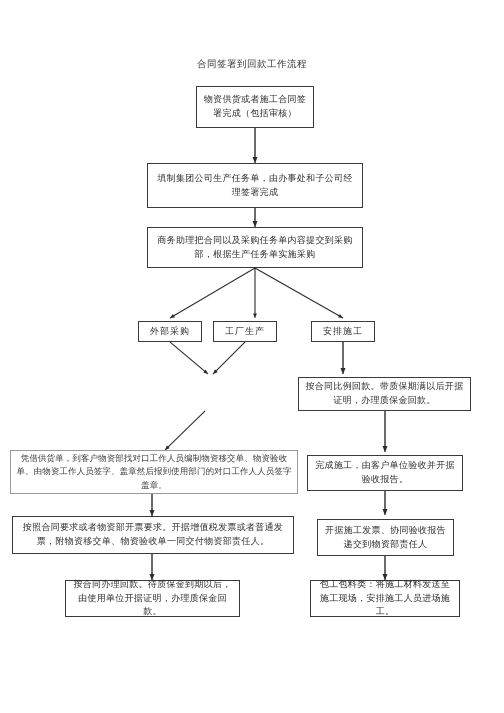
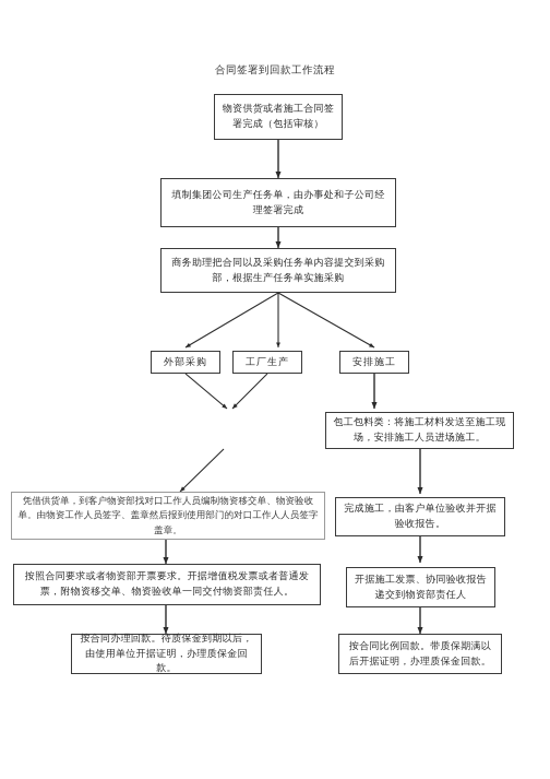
  合同签署到回款工作流程
  物资供货或者施工合同签署完成（包括审核）
  填制集团公司生产任务单，由办事处和子公司经理签署完成
  商务助理把合同以及采购任务单内容提交到采购部，根据生产任务单实施采购
  外部采购
  工厂生产
  安排施工
- 按合同比例回款。带质保期满以后开据证明，办理质保金回款。
+ 包工包料类：将施工材料发送至施工现场，安排施工人员进场施工。
  凭借供货单，到客户物资部找对口工作人员编制物资移交单、物资验收单。由物资工作人员签字、盖章然后报到使用部门的对口工作人人员签字盖章。
  完成施工，由客户单位验收并开据验收报告。
  按照合同要求或者物资部开票要求。开据增值税发票或者普通发票，附物资移交单、物资验收单一同交付物资部责任人。
  开据施工发票、协同验收报告递交到物资部责任人
  按合同办理回款。待质保金到期以后，由使用单位开据证明，办理质保金回款。
- 包工包料类：将施工材料发送至施工现场，安排施工人员进场施工。
+ 按合同比例回款。带质保期满以后开据证明，办理质保金回款。
